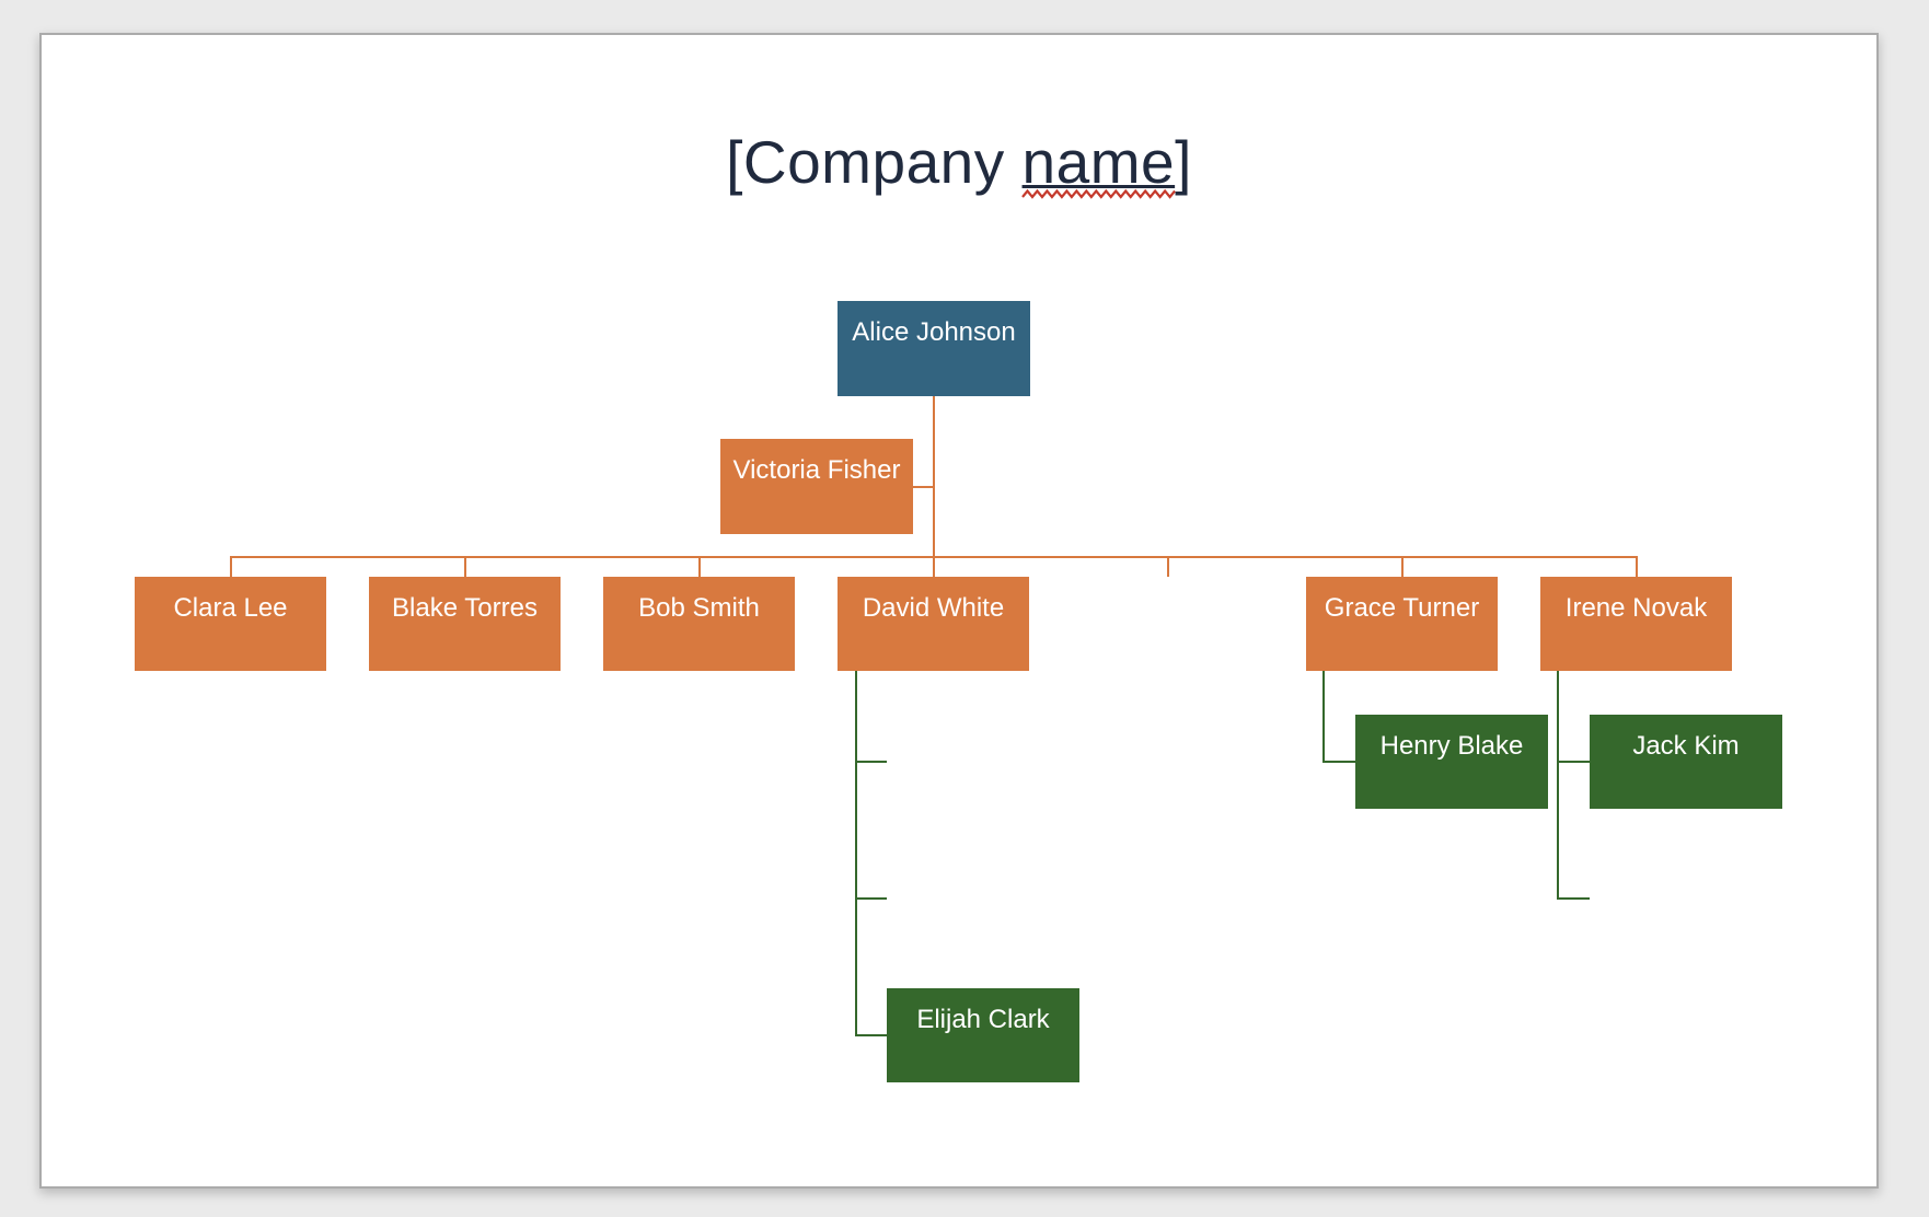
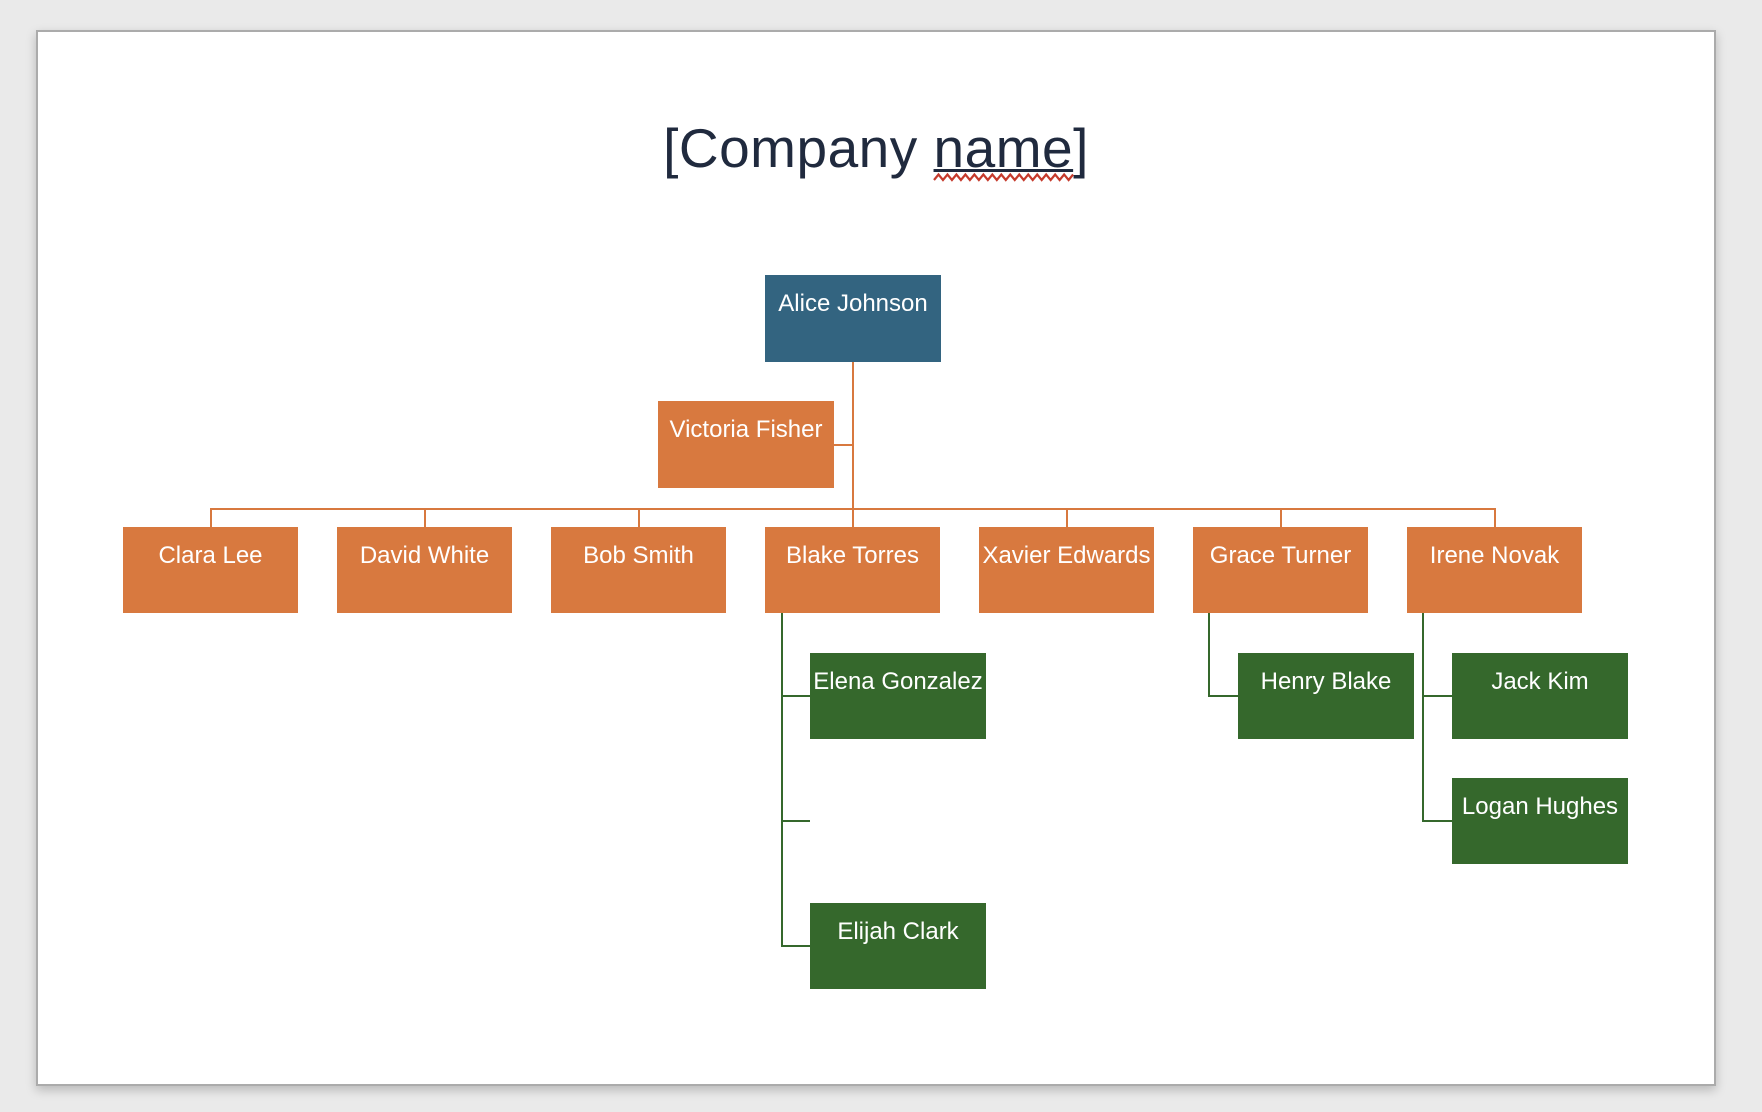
  [Company name]
  Alice Johnson
  Victoria Fisher
  Clara Lee
- Blake Torres
+ David White
  Bob Smith
- David White
+ Blake Torres
+ Xavier Edwards
  Grace Turner
  Irene Novak
+ Elena Gonzalez
  Elijah Clark
  Henry Blake
  Jack Kim
+ Logan Hughes
